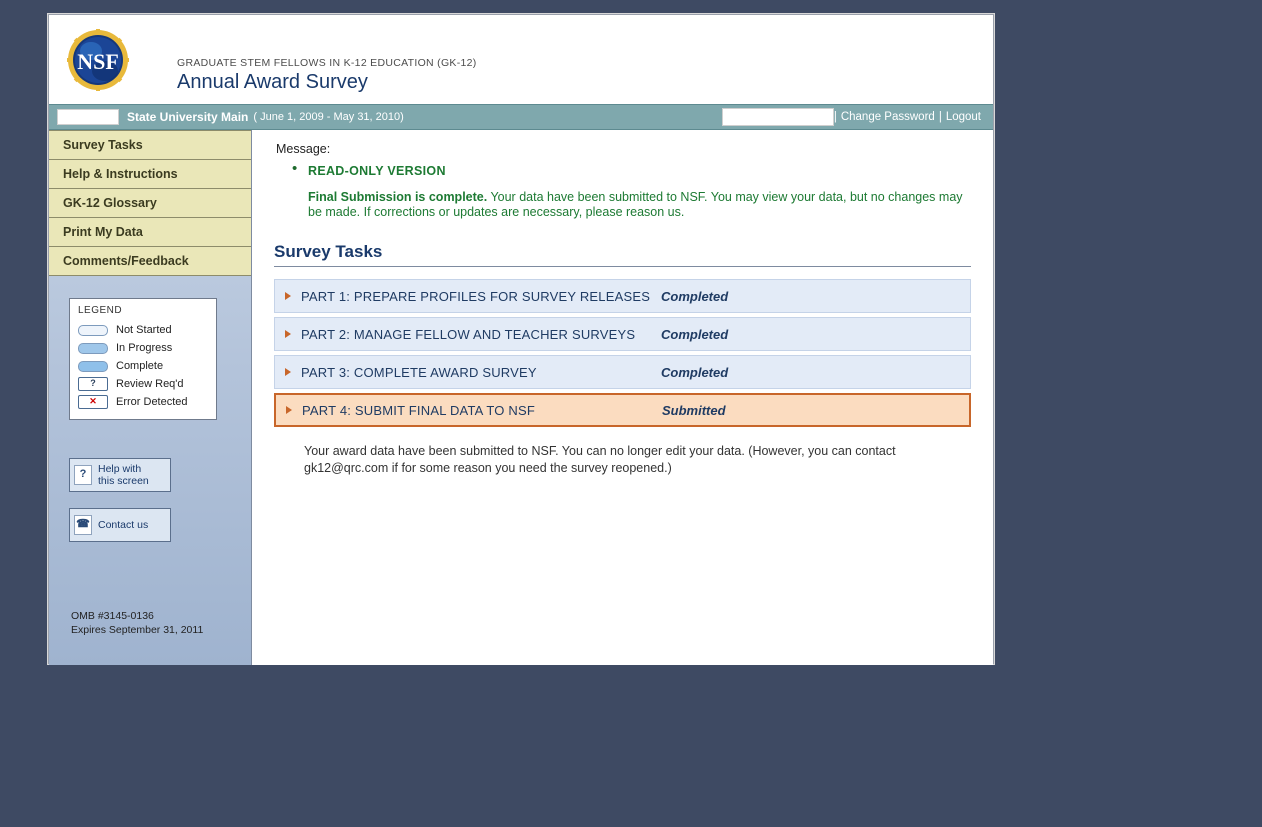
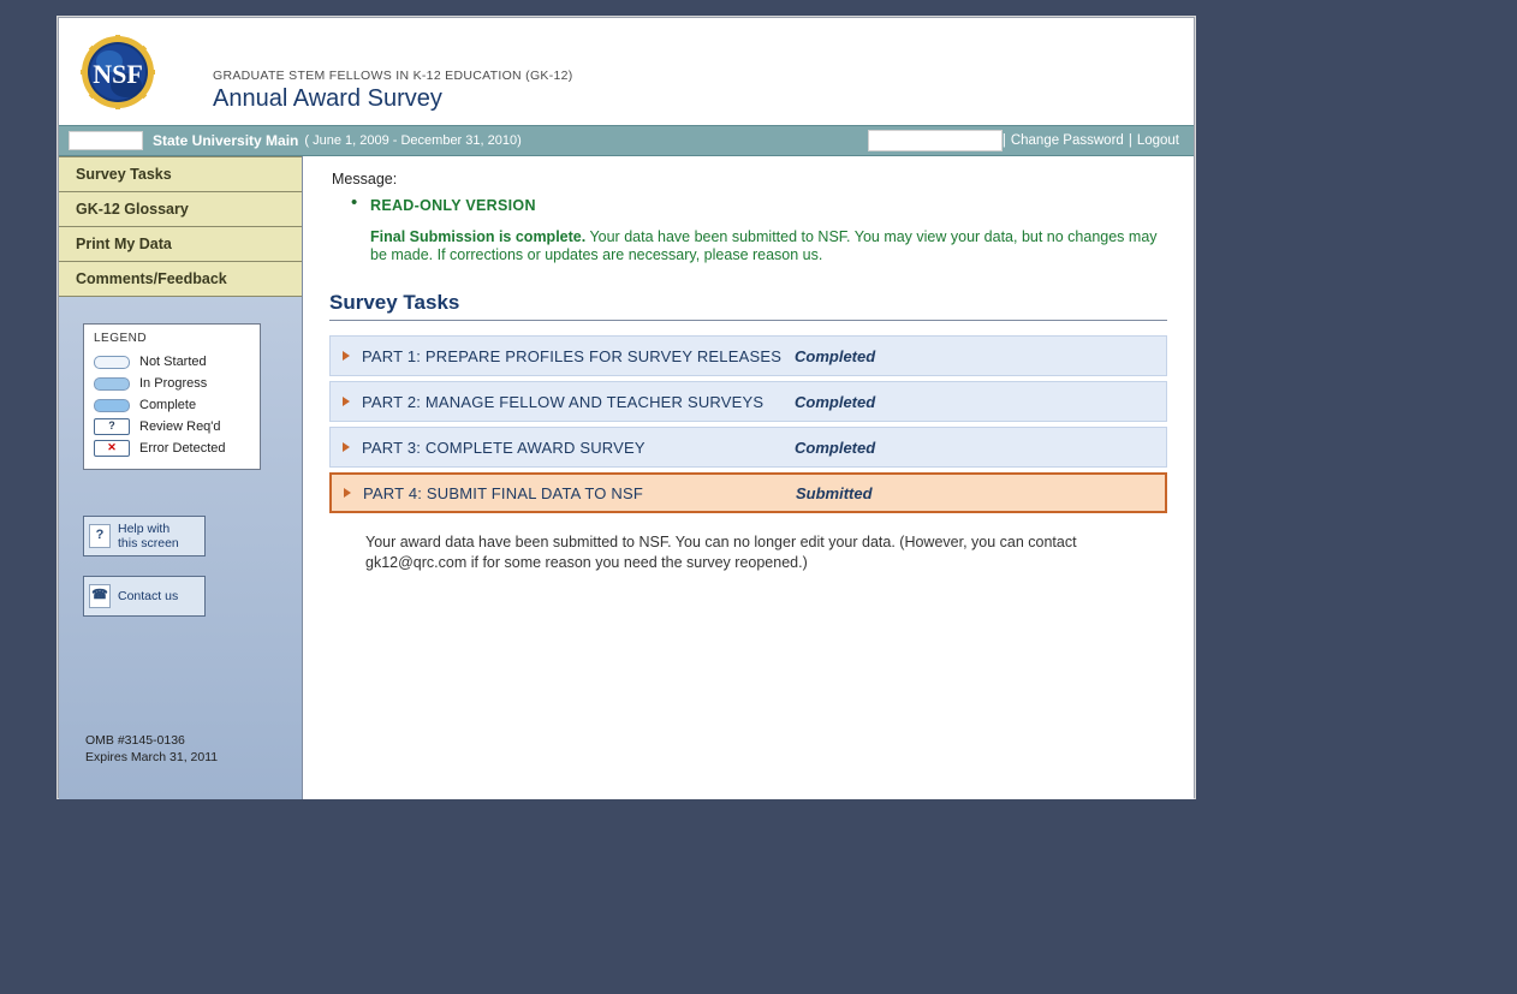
  NSF
  GRADUATE STEM FELLOWS IN K-12 EDUCATION (GK-12)
  Annual Award Survey
  State University Main
- ( June 1, 2009 - May 31, 2010)
+ ( June 1, 2009 - December 31, 2010)
  |
  Change Password
  |
  Logout
  Survey Tasks
- Help & Instructions
  GK-12 Glossary
  Print My Data
  Comments/Feedback
  LEGEND
  Not Started
  In Progress
  Complete
  ?
  Review Req'd
  ✕
  Error Detected
  ?
  Help with
  this screen
  ☎
  Contact us
  OMB #3145-0136
- Expires September 31, 2011
+ Expires March 31, 2011
  Message:
  READ-ONLY VERSION
  Final Submission is complete. Your data have been submitted to NSF. You may view your data, but no changes may be made. If corrections or updates are necessary, please reason us.
  Survey Tasks
  PART 1: PREPARE PROFILES FOR SURVEY RELEASES
  Completed
  PART 2: MANAGE FELLOW AND TEACHER SURVEYS
  Completed
  PART 3: COMPLETE AWARD SURVEY
  Completed
  PART 4: SUBMIT FINAL DATA TO NSF
  Submitted
  Your award data have been submitted to NSF. You can no longer edit your data. (However, you can contact gk12@qrc.com if for some reason you need the survey reopened.)
